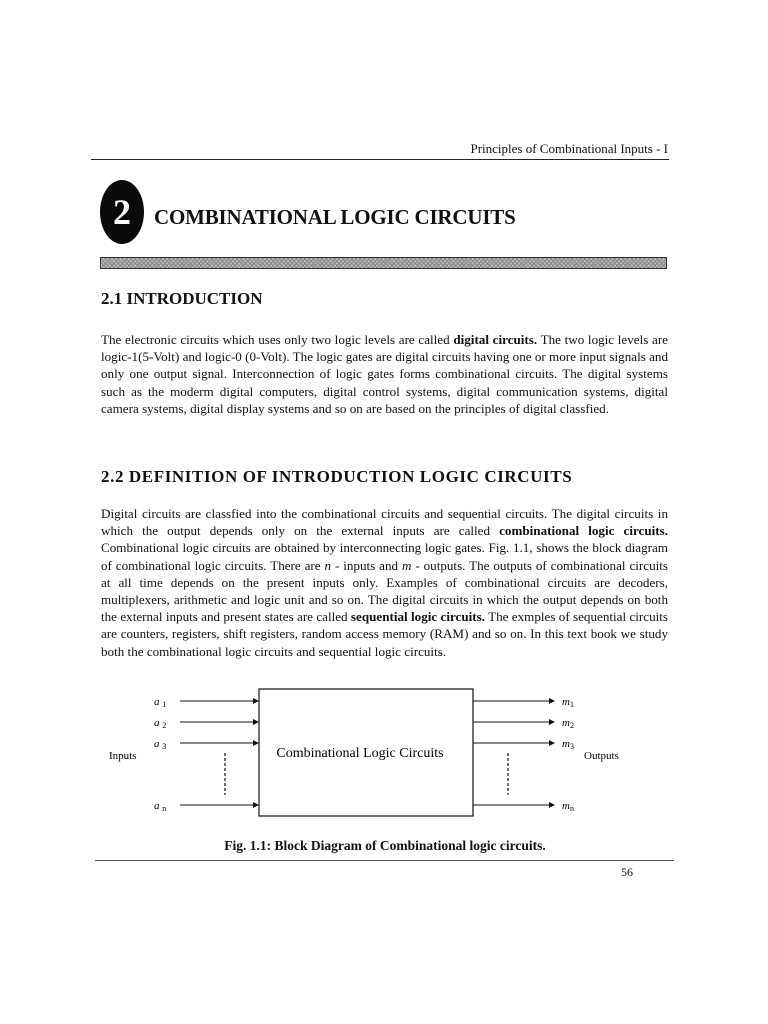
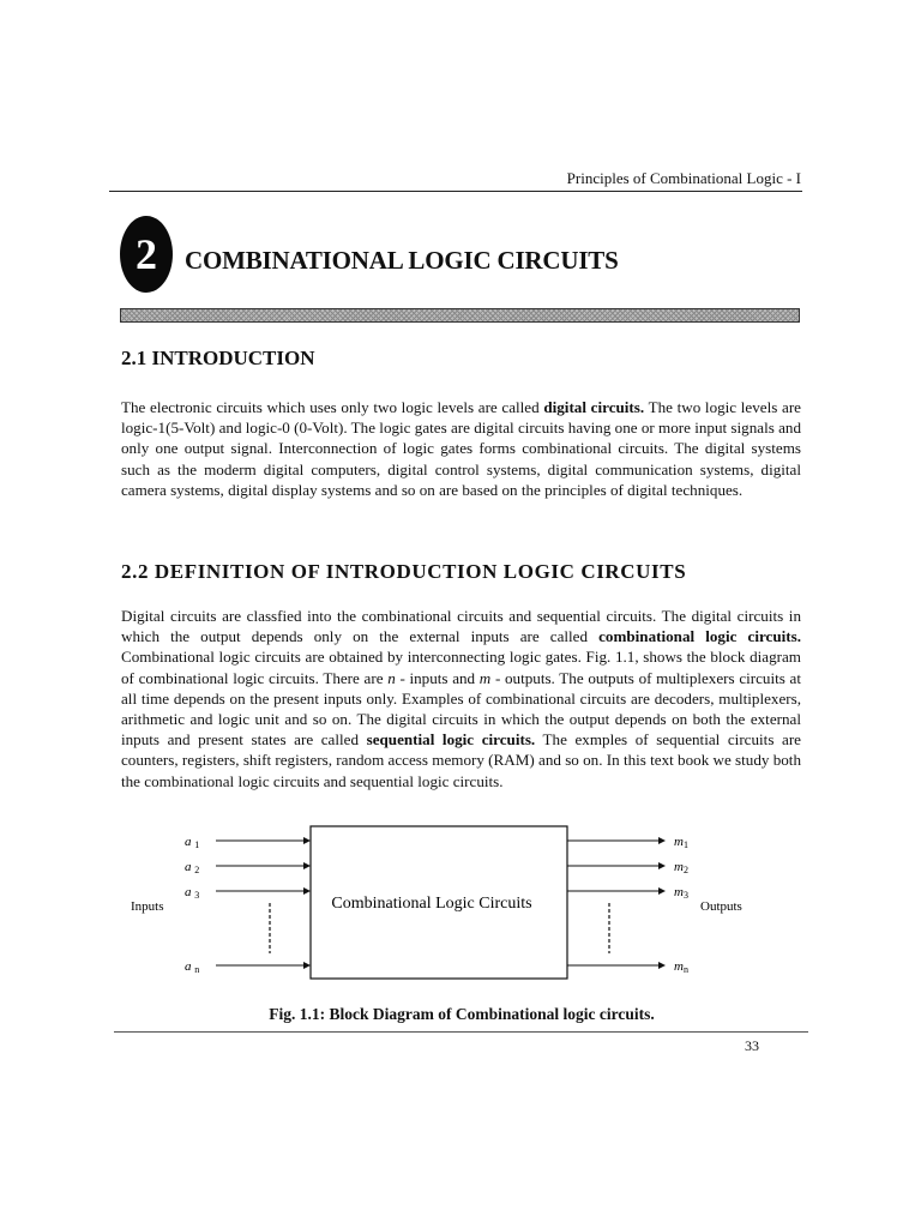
- Principles of Combinational Inputs - I
+ Principles of Combinational Logic - I
  2
  COMBINATIONAL LOGIC CIRCUITS
  2.1 INTRODUCTION
- The electronic circuits which uses only two logic levels are called digital circuits. The two logic levels are logic-1(5-Volt) and logic-0 (0-Volt). The logic gates are digital circuits having one or more input signals and only one output signal. Interconnection of logic gates forms combinational circuits. The digital systems such as the moderm digital computers, digital control systems, digital communication systems, digital camera systems, digital display systems and so on are based on the principles of digital classfied.
+ The electronic circuits which uses only two logic levels are called digital circuits. The two logic levels are logic-1(5-Volt) and logic-0 (0-Volt). The logic gates are digital circuits having one or more input signals and only one output signal. Interconnection of logic gates forms combinational circuits. The digital systems such as the moderm digital computers, digital control systems, digital communication systems, digital camera systems, digital display systems and so on are based on the principles of digital techniques.
  2.2 DEFINITION OF INTRODUCTION LOGIC CIRCUITS
- Digital circuits are classfied into the combinational circuits and sequential circuits. The digital circuits in which the output depends only on the external inputs are called combinational logic circuits. Combinational logic circuits are obtained by interconnecting logic gates. Fig. 1.1, shows the block diagram of combinational logic circuits. There are n - inputs and m - outputs. The outputs of combinational circuits at all time depends on the present inputs only. Examples of combinational circuits are decoders, multiplexers, arithmetic and logic unit and so on. The digital circuits in which the output depends on both the external inputs and present states are called sequential logic circuits. The exmples of sequential circuits are counters, registers, shift registers, random access memory (RAM) and so on. In this text book we study both the combinational logic circuits and sequential logic circuits.
+ Digital circuits are classfied into the combinational circuits and sequential circuits. The digital circuits in which the output depends only on the external inputs are called combinational logic circuits. Combinational logic circuits are obtained by interconnecting logic gates. Fig. 1.1, shows the block diagram of combinational logic circuits. There are n - inputs and m - outputs. The outputs of multiplexers circuits at all time depends on the present inputs only. Examples of combinational circuits are decoders, multiplexers, arithmetic and logic unit and so on. The digital circuits in which the output depends on both the external inputs and present states are called sequential logic circuits. The exmples of sequential circuits are counters, registers, shift registers, random access memory (RAM) and so on. In this text book we study both the combinational logic circuits and sequential logic circuits.
  Combinational Logic Circuits
  Inputs
  Outputs
  a 1
  a 2
  a 3
  a n
  m1
  m2
  m3
  mn
  Fig. 1.1: Block Diagram of Combinational logic circuits.
- 56
+ 33
